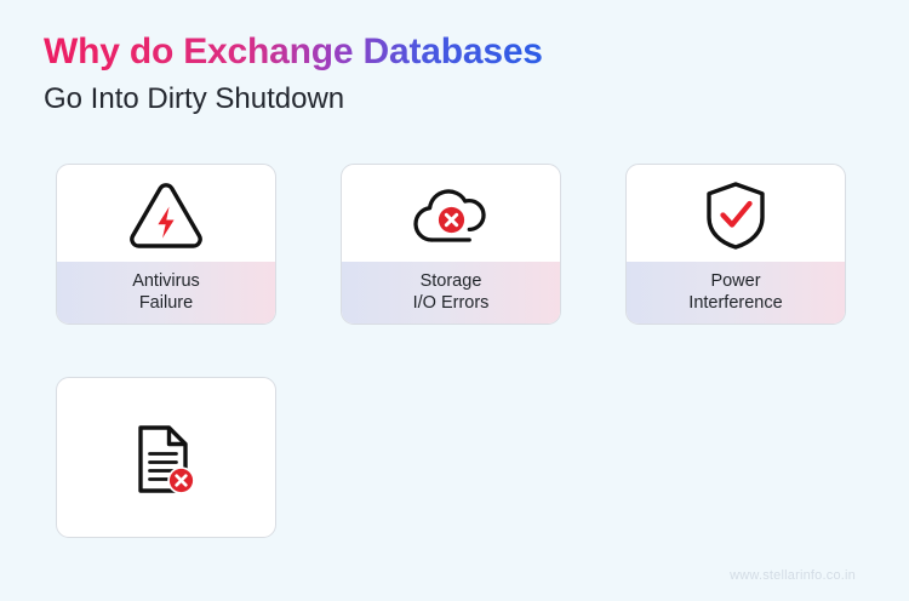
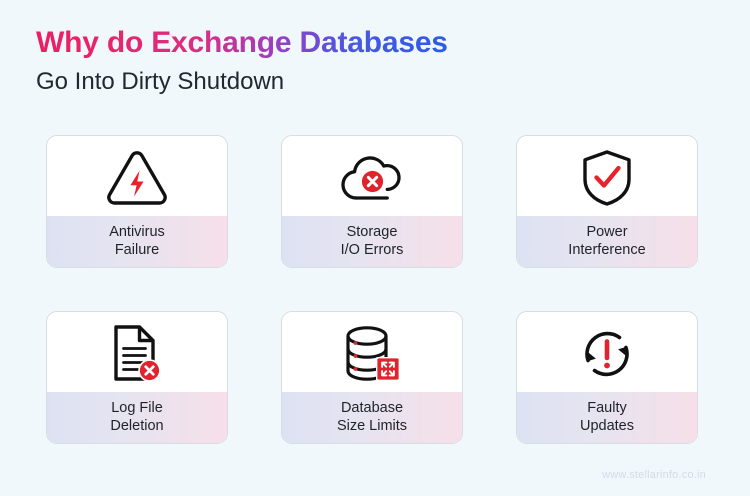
  Why do Exchange Databases
  Go Into Dirty Shutdown
  Antivirus
  Failure
  Storage
  I/O Errors
  Power
  Interference
+ Log File
+ Deletion
+ Database
+ Size Limits
+ Faulty
+ Updates
  www.stellarinfo.co.in
